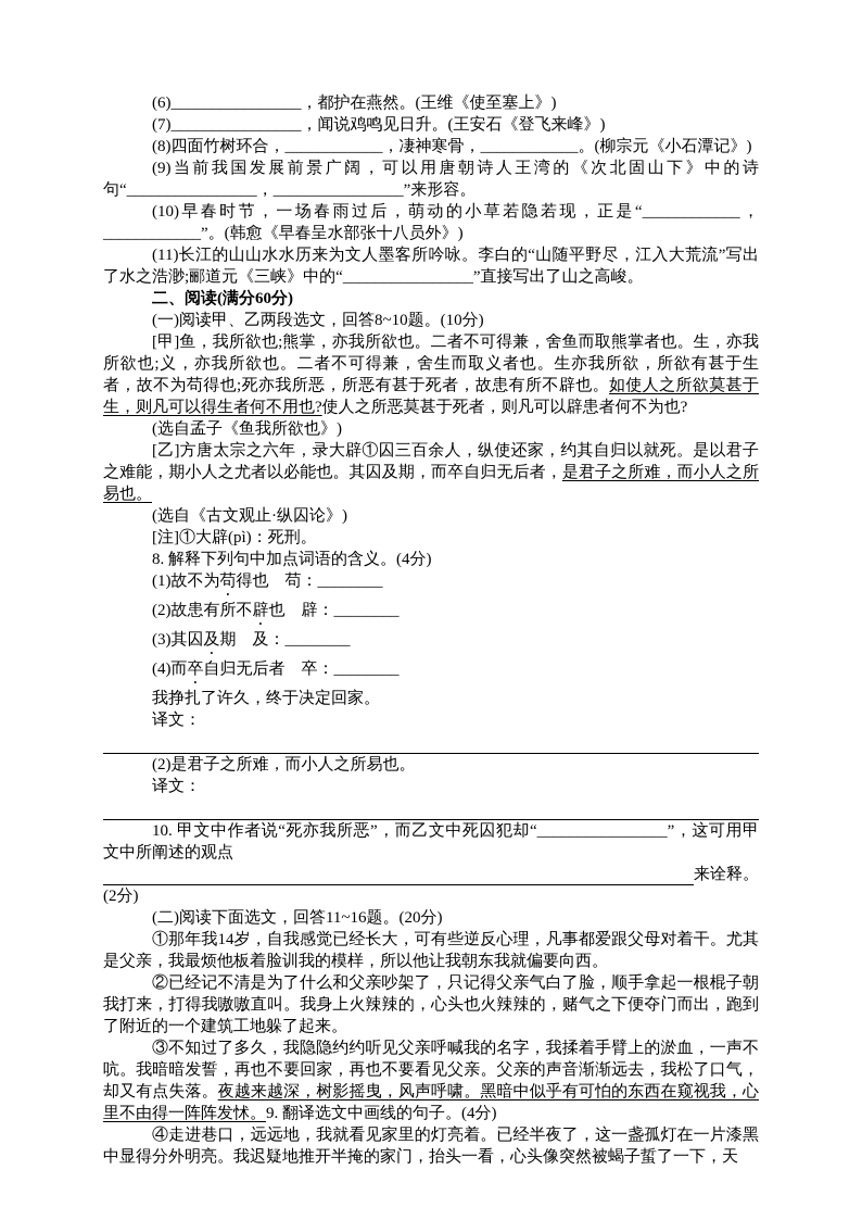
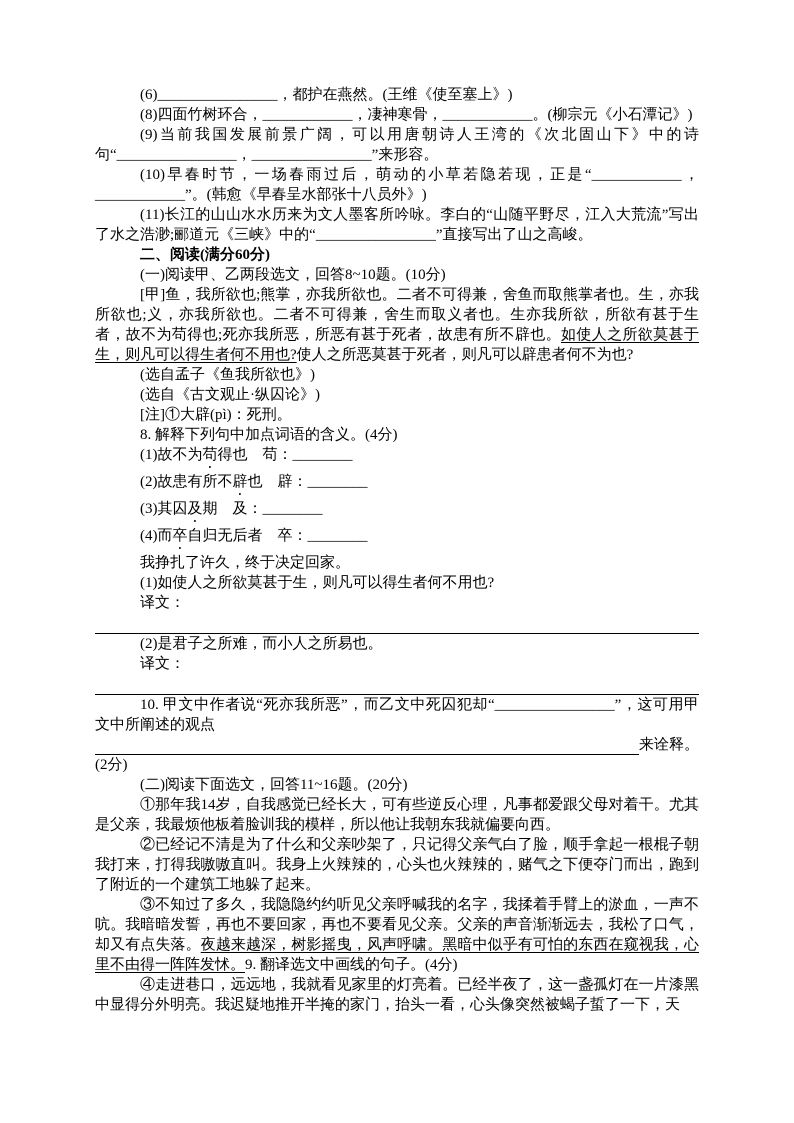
  (6)________________，都护在燕然。(王维《使至塞上》)
- (7)________________，闻说鸡鸣见日升。(王安石《登飞来峰》)
  (8)四面竹树环合，____________，凄神寒骨，____________。(柳宗元《小石潭记》)
  (9)当前我国发展前景广阔，可以用唐朝诗人王湾的《次北固山下》中的诗句“________________，________________”来形容。
  (10)早春时节，一场春雨过后，萌动的小草若隐若现，正是“____________，____________”。(韩愈《早春呈水部张十八员外》)
  (11)长江的山山水水历来为文人墨客所吟咏。李白的“山随平野尽，江入大荒流”写出了水之浩渺;郦道元《三峡》中的“________________”直接写出了山之高峻。
  二、阅读(满分60分)
  (一)阅读甲、乙两段选文，回答8~10题。(10分)
  [甲]鱼，我所欲也;熊掌，亦我所欲也。二者不可得兼，舍鱼而取熊掌者也。生，亦我所欲也;义，亦我所欲也。二者不可得兼，舍生而取义者也。生亦我所欲，所欲有甚于生者，故不为苟得也;死亦我所恶，所恶有甚于死者，故患有所不辟也。如使人之所欲莫甚于生，则凡可以得生者何不用也?使人之所恶莫甚于死者，则凡可以辟患者何不为也?
  (选自孟子《鱼我所欲也》)
- [乙]方唐太宗之六年，录大辟①囚三百余人，纵使还家，约其自归以就死。是以君子之难能，期小人之尤者以必能也。其囚及期，而卒自归无后者，是君子之所难，而小人之所易也。
  (选自《古文观止·纵囚论》)
  [注]①大辟(pì)：死刑。
  8. 解释下列句中加点词语的含义。(4分)
  (1)故不为苟得也 苟：________
  (2)故患有所不辟也 辟：________
  (3)其囚及期 及：________
  (4)而卒自归无后者 卒：________
  我挣扎了许久，终于决定回家。
+ (1)如使人之所欲莫甚于生，则凡可以得生者何不用也?
  译文：
  (2)是君子之所难，而小人之所易也。
  译文：
  10. 甲文中作者说“死亦我所恶”，而乙文中死囚犯却“________________”，这可用甲文中所阐述的观点
  来诠释。
  (2分)
  (二)阅读下面选文，回答11~16题。(20分)
  ①那年我14岁，自我感觉已经长大，可有些逆反心理，凡事都爱跟父母对着干。尤其是父亲，我最烦他板着脸训我的模样，所以他让我朝东我就偏要向西。
  ②已经记不清是为了什么和父亲吵架了，只记得父亲气白了脸，顺手拿起一根棍子朝我打来，打得我嗷嗷直叫。我身上火辣辣的，心头也火辣辣的，赌气之下便夺门而出，跑到了附近的一个建筑工地躲了起来。
  ③不知过了多久，我隐隐约约听见父亲呼喊我的名字，我揉着手臂上的淤血，一声不吭。我暗暗发誓，再也不要回家，再也不要看见父亲。父亲的声音渐渐远去，我松了口气，却又有点失落。夜越来越深，树影摇曳，风声呼啸。黑暗中似乎有可怕的东西在窥视我，心里不由得一阵阵发怵。9. 翻译选文中画线的句子。(4分)
  ④走进巷口，远远地，我就看见家里的灯亮着。已经半夜了，这一盏孤灯在一片漆黑中显得分外明亮。我迟疑地推开半掩的家门，抬头一看，心头像突然被蝎子蜇了一下，天
